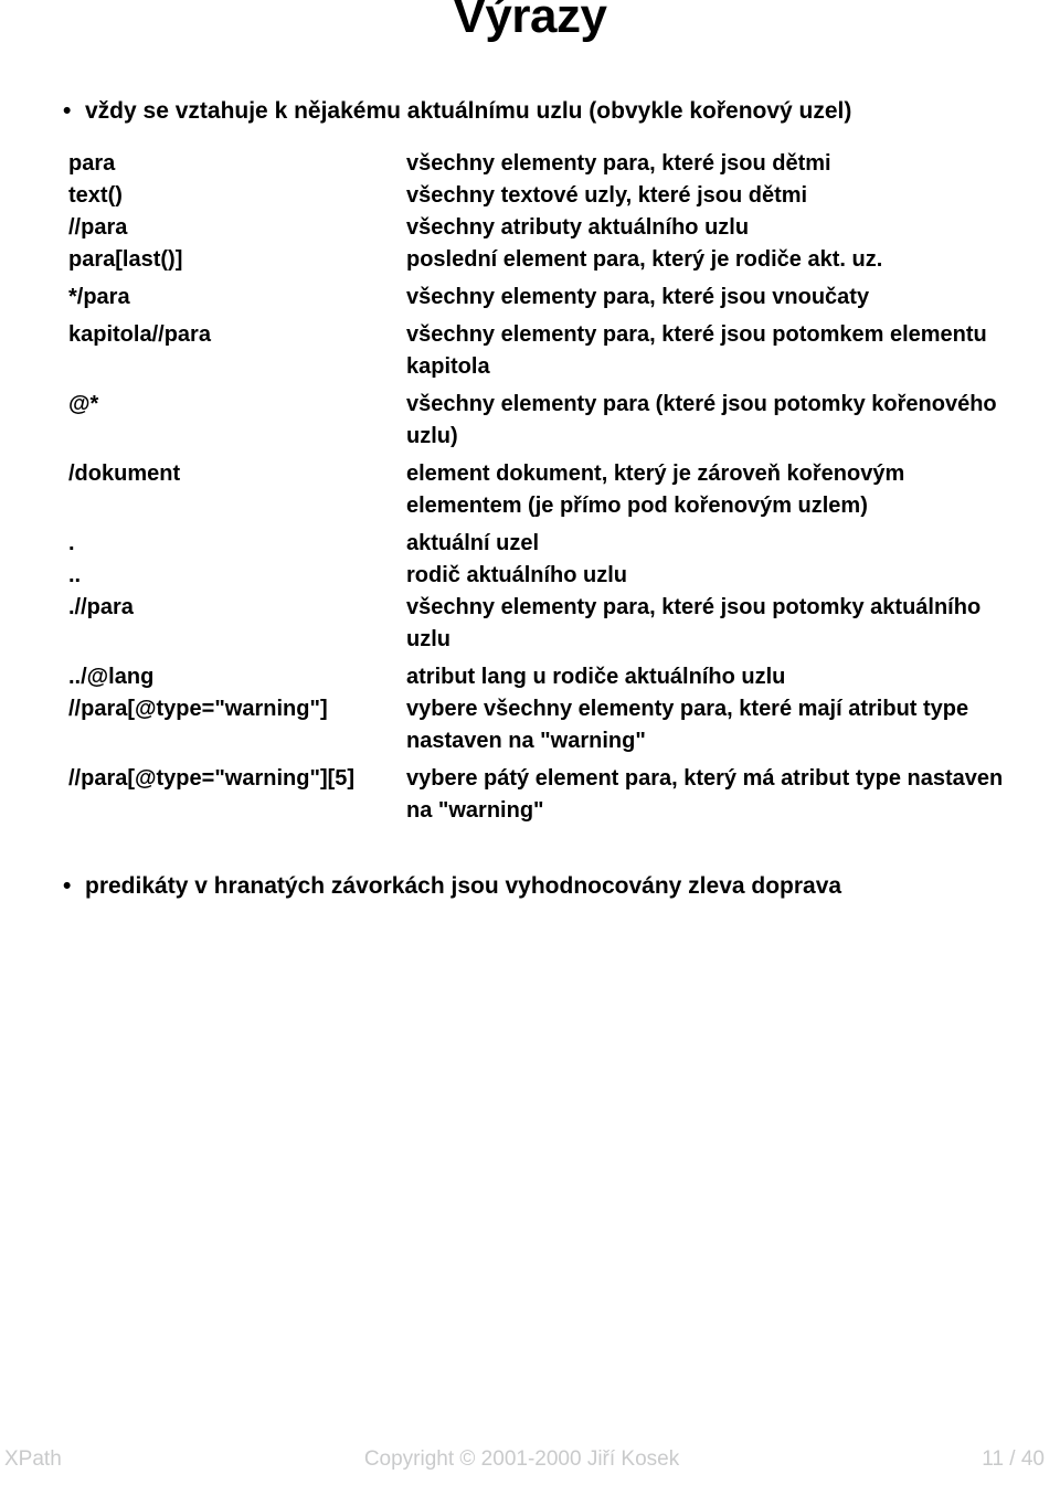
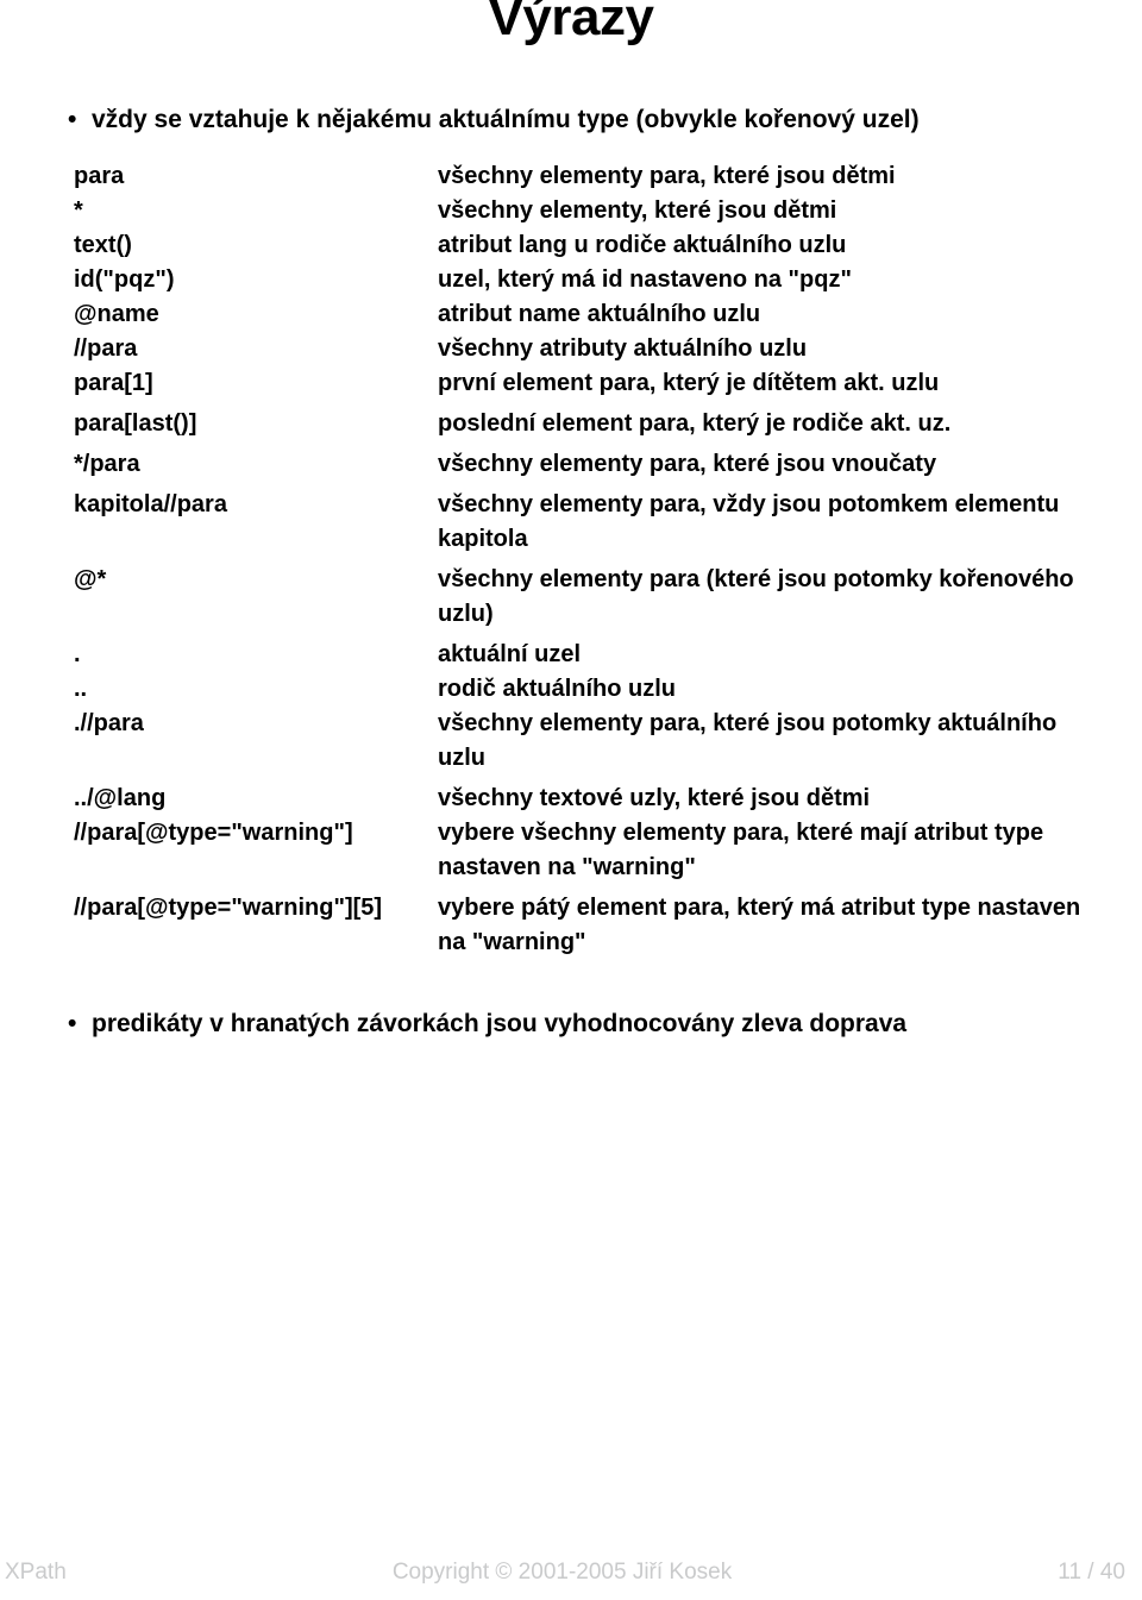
  Výrazy
  •
- vždy se vztahuje k nějakému aktuálnímu uzlu (obvykle kořenový uzel)
+ vždy se vztahuje k nějakému aktuálnímu type (obvykle kořenový uzel)
  para	všechny elementy para, které jsou dětmi
+ *	všechny elementy, které jsou dětmi
- text()	všechny textové uzly, které jsou dětmi
+ text()	atribut lang u rodiče aktuálního uzlu
+ id("pqz")	uzel, který má id nastaveno na "pqz"
+ @name	atribut name aktuálního uzlu
  //para	všechny atributy aktuálního uzlu
+ para[1]	první element para, který je dítětem akt. uzlu
  para[last()]	poslední element para, který je rodiče akt. uz.
  */para	všechny elementy para, které jsou vnoučaty
- kapitola//para	všechny elementy para, které jsou potomkem elementu kapitola
+ kapitola//para	všechny elementy para, vždy jsou potomkem elementu kapitola
  @*	všechny elementy para (které jsou potomky kořenového uzlu)
- /dokument	element dokument, který je zároveň kořenovým elementem (je přímo pod kořenovým uzlem)
  .	aktuální uzel
  ..	rodič aktuálního uzlu
  .//para	všechny elementy para, které jsou potomky aktuálního uzlu
- ../@lang	atribut lang u rodiče aktuálního uzlu
+ ../@lang	všechny textové uzly, které jsou dětmi
  //para[@type="warning"]	vybere všechny elementy para, které mají atribut type nastaven na "warning"
  //para[@type="warning"][5]	vybere pátý element para, který má atribut type nastaven na "warning"
  •
  predikáty v hranatých závorkách jsou vyhodnocovány zleva doprava
  XPath
- Copyright © 2001-2000 Jiří Kosek
+ Copyright © 2001-2005 Jiří Kosek
  11 / 40
